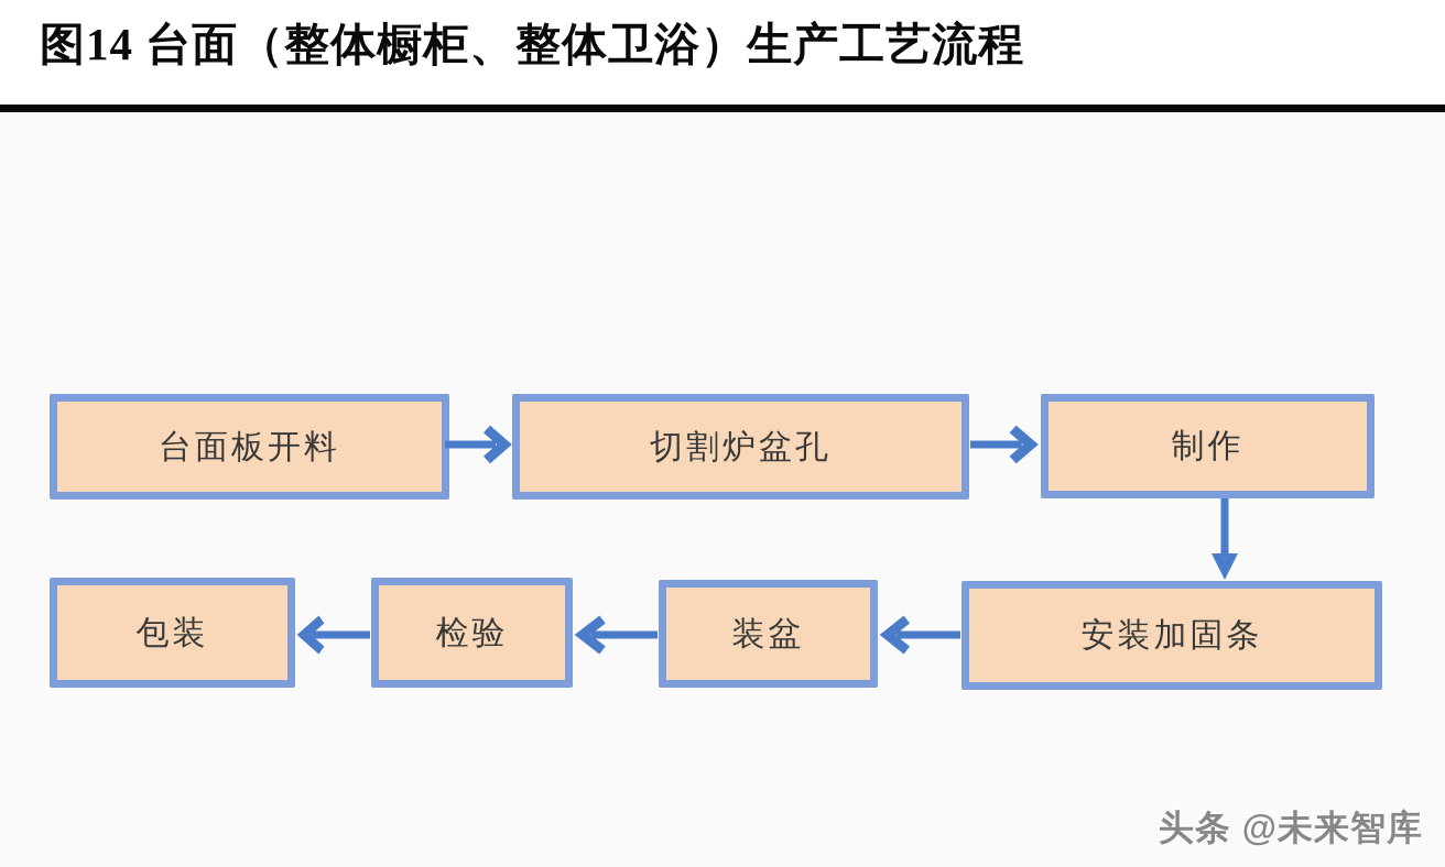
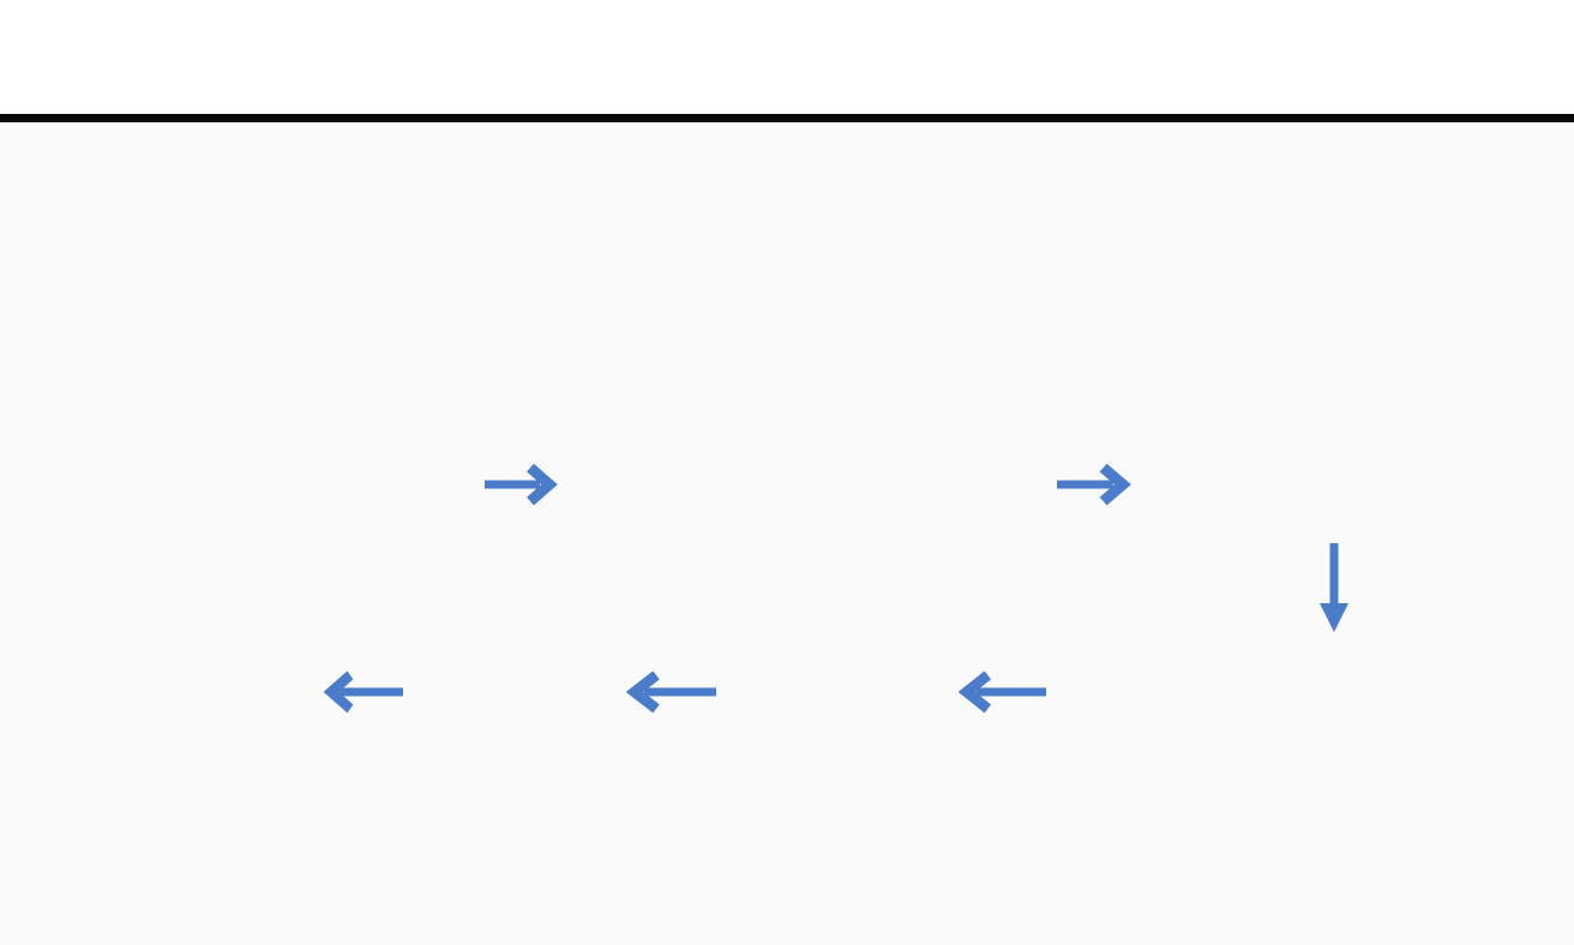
- 图14 台面（整体橱柜、整体卫浴）生产工艺流程
- 台面板开料
- 切割炉盆孔
- 制作
- 安装加固条
- 装盆
- 检验
- 包装
- 头条 @未来智库
